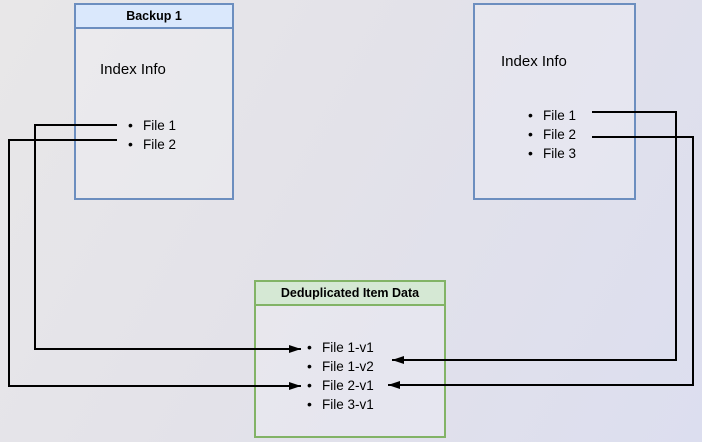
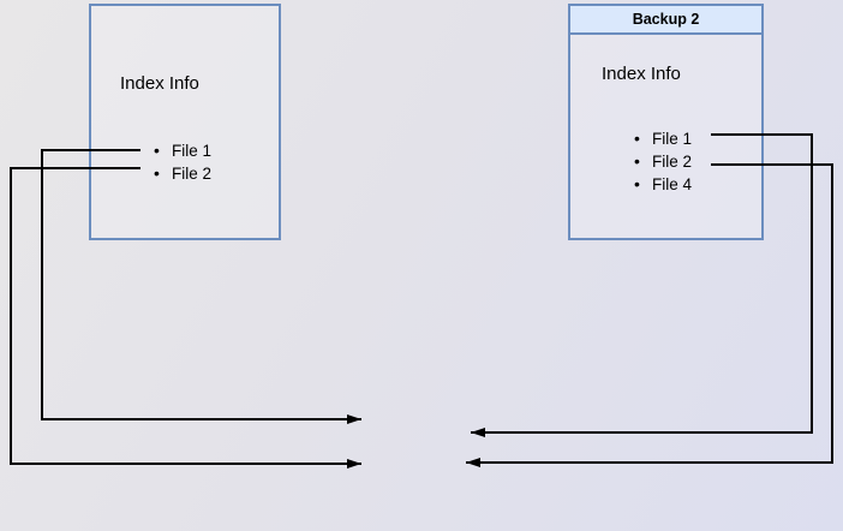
- Backup 1
  Index Info
  File 1
  File 2
+ Backup 2
  Index Info
  File 1
  File 2
- File 3
+ File 4
- Deduplicated Item Data
- File 1-v1
- File 1-v2
- File 2-v1
- File 3-v1
